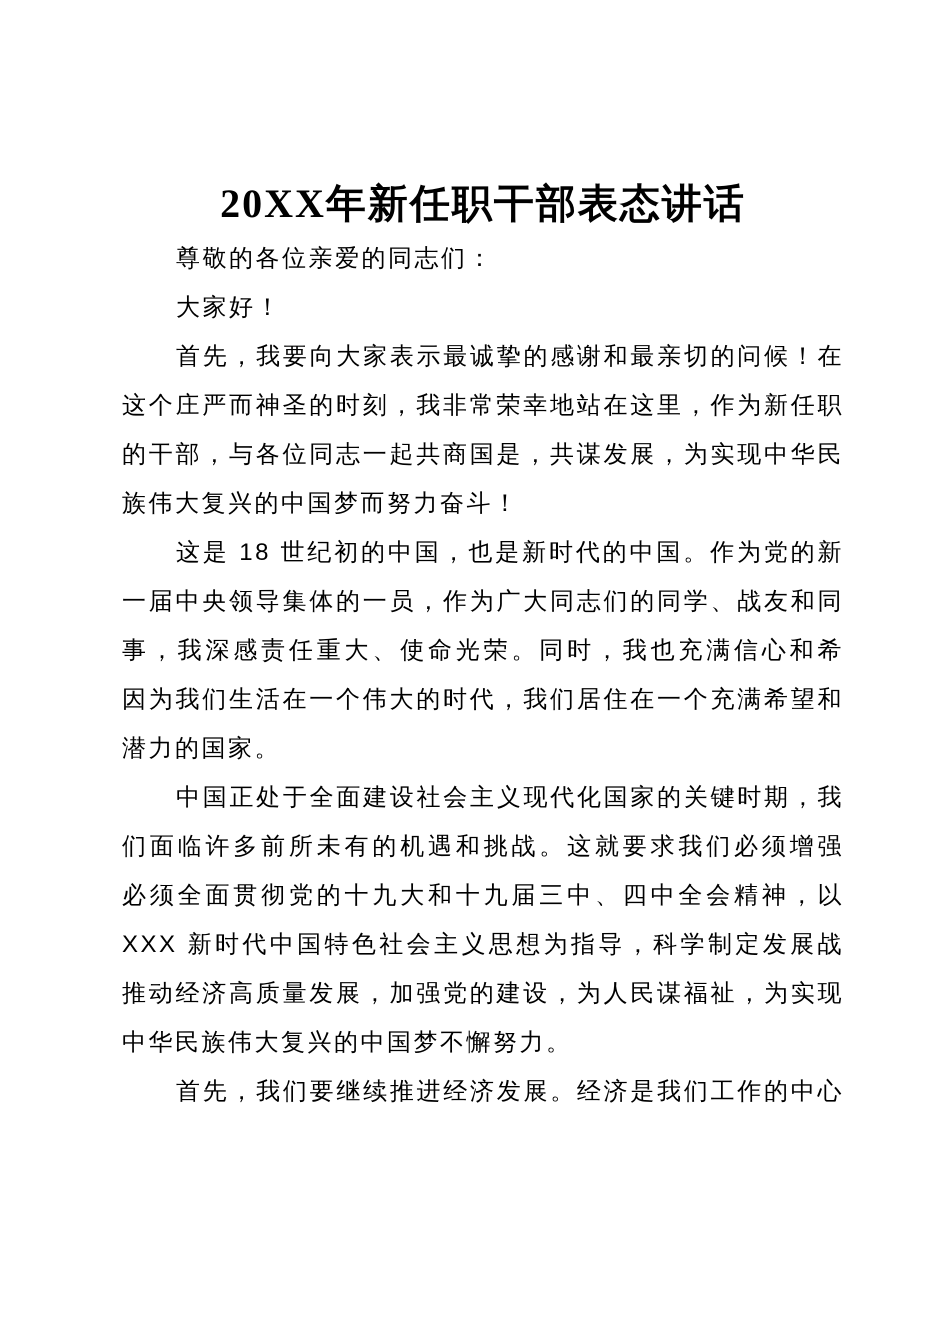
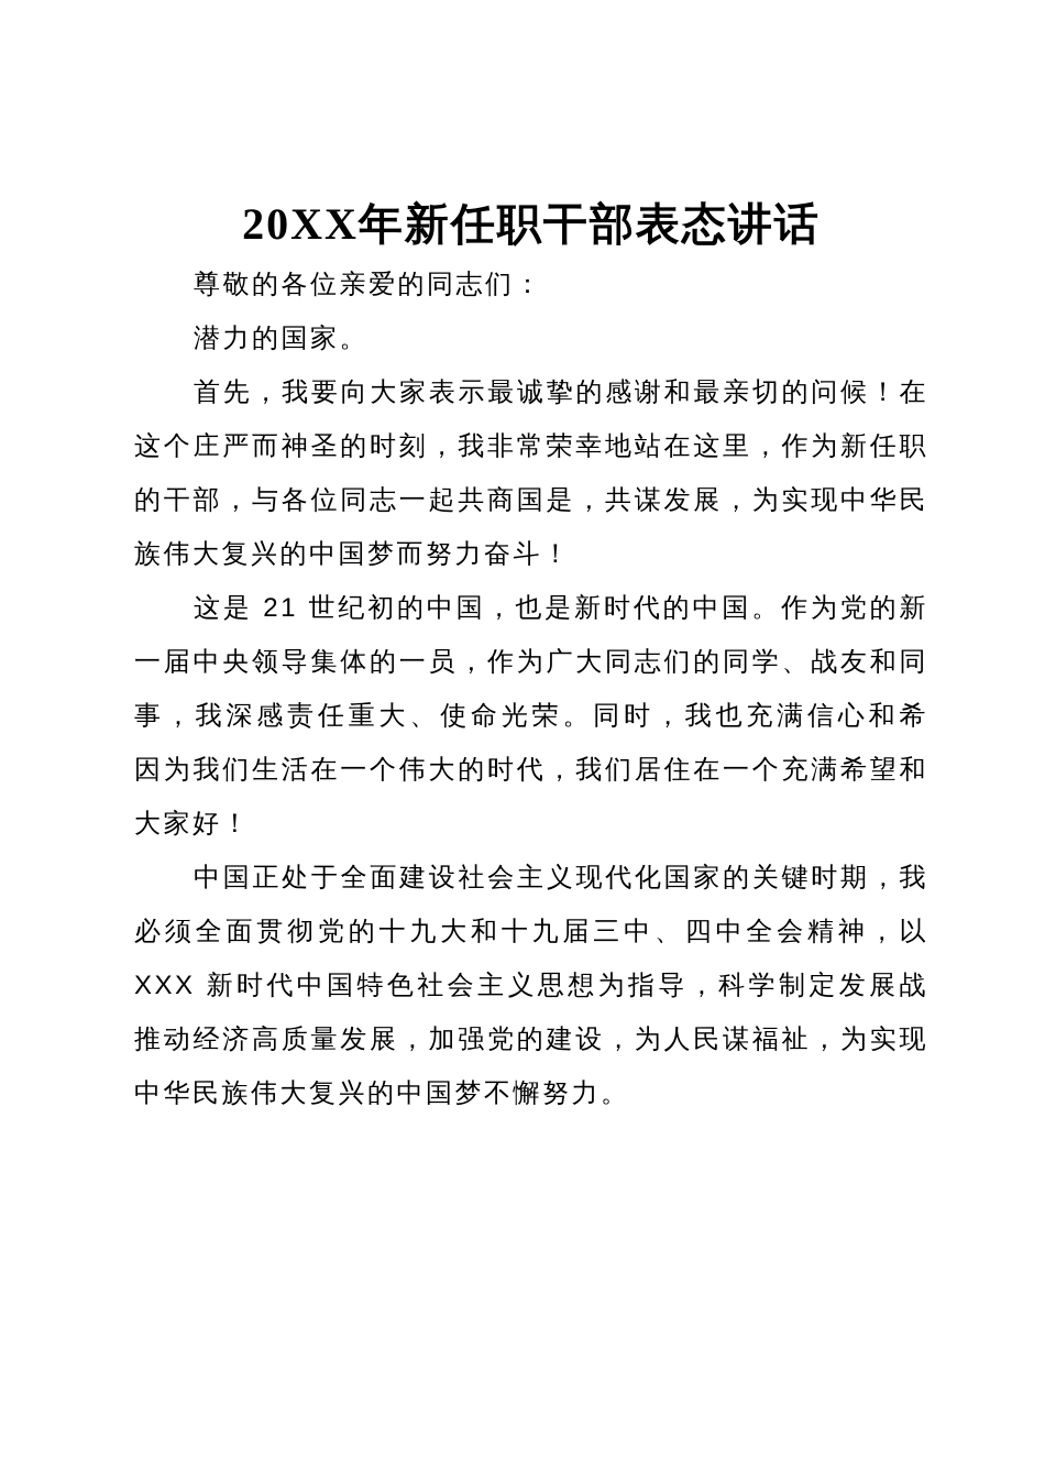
  20XX年新任职干部表态讲话
  尊敬的各位亲爱的同志们：
- 大家好！
+ 潜力的国家。
  首先，我要向大家表示最诚挚的感谢和最亲切的问候！在
  这个庄严而神圣的时刻，我非常荣幸地站在这里，作为新任职
  的干部，与各位同志一起共商国是，共谋发展，为实现中华民
  族伟大复兴的中国梦而努力奋斗！
- 这是 18 世纪初的中国，也是新时代的中国。作为党的新
+ 这是 21 世纪初的中国，也是新时代的中国。作为党的新
  一届中央领导集体的一员，作为广大同志们的同学、战友和同
  事，我深感责任重大、使命光荣。同时，我也充满信心和希
  因为我们生活在一个伟大的时代，我们居住在一个充满希望和
- 潜力的国家。
+ 大家好！
  中国正处于全面建设社会主义现代化国家的关键时期，我
- 们面临许多前所未有的机遇和挑战。这就要求我们必须增强
  必须全面贯彻党的十九大和十九届三中、四中全会精神，以
  XXX 新时代中国特色社会主义思想为指导，科学制定发展战
  推动经济高质量发展，加强党的建设，为人民谋福祉，为实现
  中华民族伟大复兴的中国梦不懈努力。
- 首先，我们要继续推进经济发展。经济是我们工作的中心
